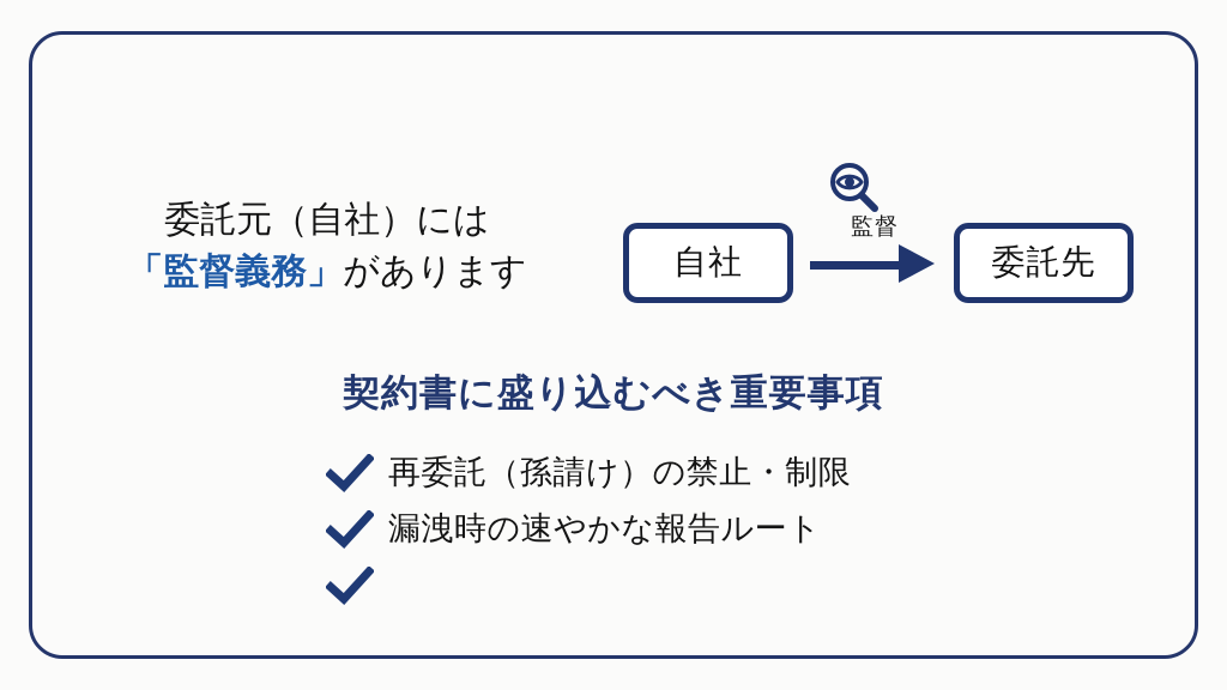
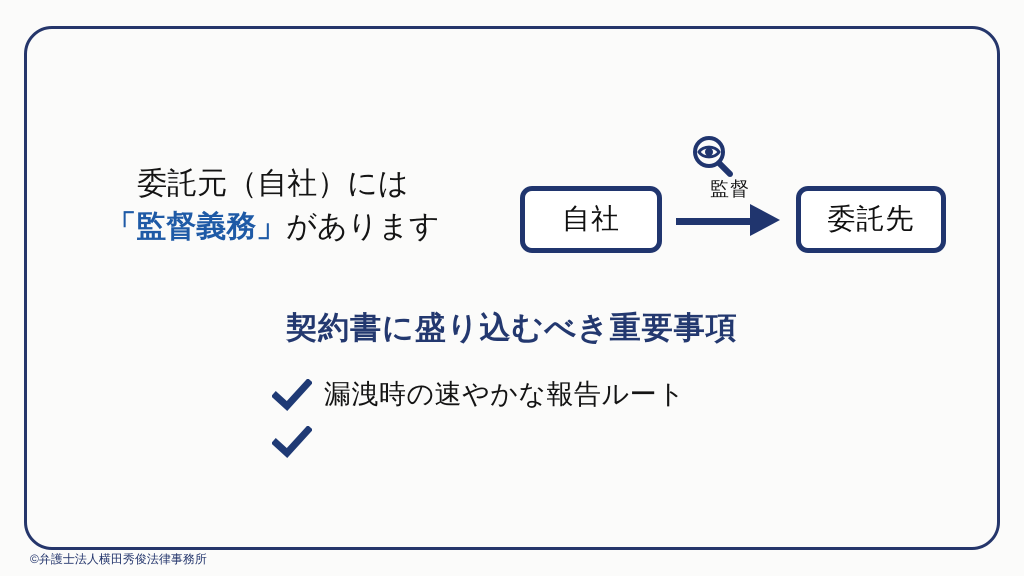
  委託元（自社）には
  「監督義務」があります
  自社
  監督
  委託先
  契約書に盛り込むべき重要事項
- 再委託（孫請け）の禁止・制限
  漏洩時の速やかな報告ルート
+ ©弁護士法人横田秀俊法律事務所
